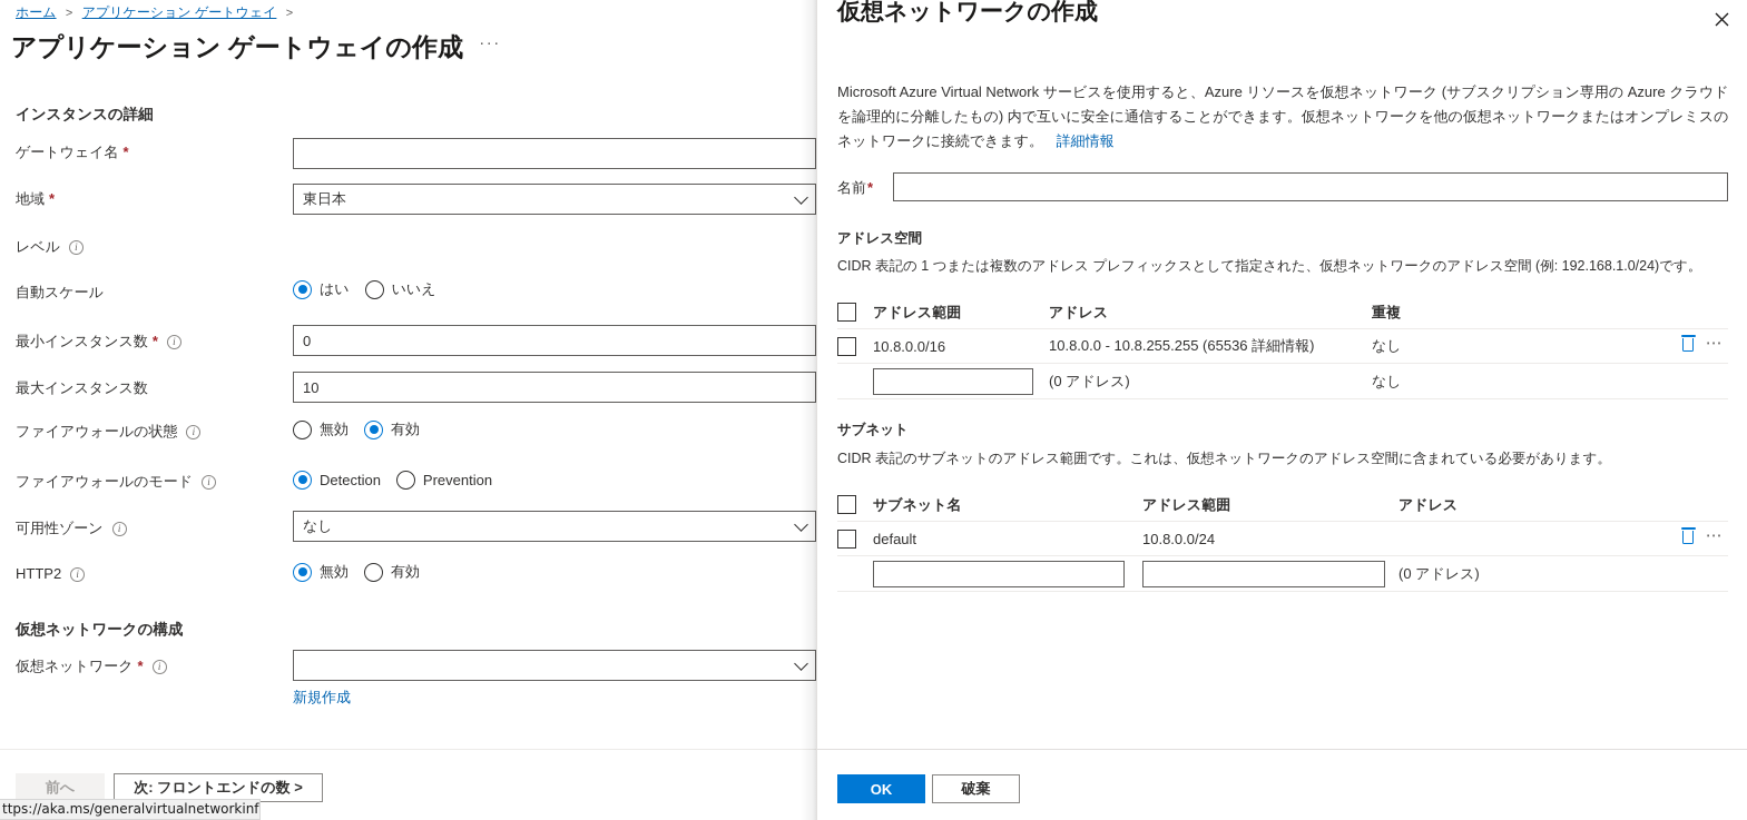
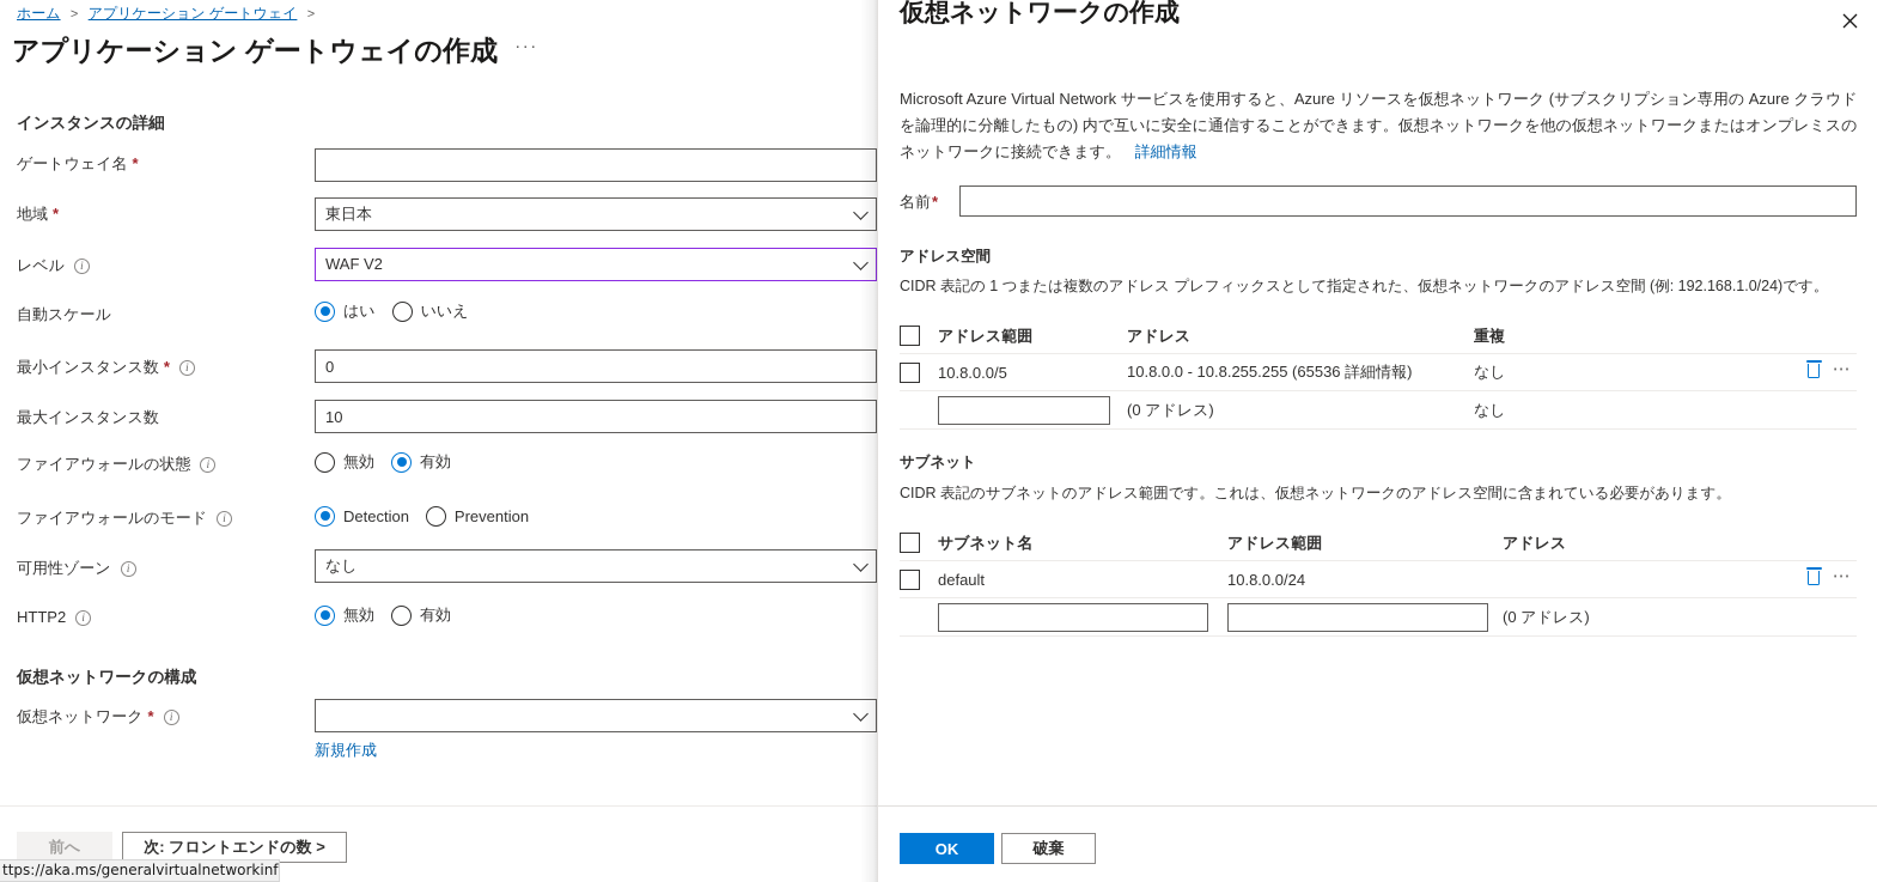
  ホーム > アプリケーション ゲートウェイ >
  アプリケーション ゲートウェイの作成
  ···
  インスタンスの詳細
  ゲートウェイ名
  *
  地域
  *
  東日本
  レベル
  i
+ WAF V2
  自動スケール
  はい
  いいえ
  最小インスタンス数
  *
  i
  0
  最大インスタンス数
  10
  ファイアウォールの状態
  i
  無効
  有効
  ファイアウォールのモード
  i
  Detection
  Prevention
  可用性ゾーン
  i
  なし
  HTTP2
  i
  無効
  有効
  仮想ネットワークの構成
  仮想ネットワーク
  *
  i
  新規作成
  前へ
  次: フロントエンドの数 >
  ttps://aka.ms/generalvirtualnetworkinf
  仮想ネットワークの作成
  Microsoft Azure Virtual Network サービスを使用すると、Azure リソースを仮想ネットワーク (サブスクリプション専用の Azure クラウドを論理的に分離したもの) 内で互いに安全に通信することができます。仮想ネットワークを他の仮想ネットワークまたはオンプレミスのネットワークに接続できます。 詳細情報
  名前*
  アドレス空間
  CIDR 表記の 1 つまたは複数のアドレス プレフィックスとして指定された、仮想ネットワークのアドレス空間 (例: 192.168.1.0/24)です。
  アドレス範囲
  アドレス
  重複
- 10.8.0.0/16
+ 10.8.0.0/5
  10.8.0.0 - 10.8.255.255 (65536 詳細情報)
  なし
  ⋯
  (0 アドレス)
  なし
  サブネット
  CIDR 表記のサブネットのアドレス範囲です。これは、仮想ネットワークのアドレス空間に含まれている必要があります。
  サブネット名
  アドレス範囲
  アドレス
  default
  10.8.0.0/24
  ⋯
  (0 アドレス)
  OK
  破棄
